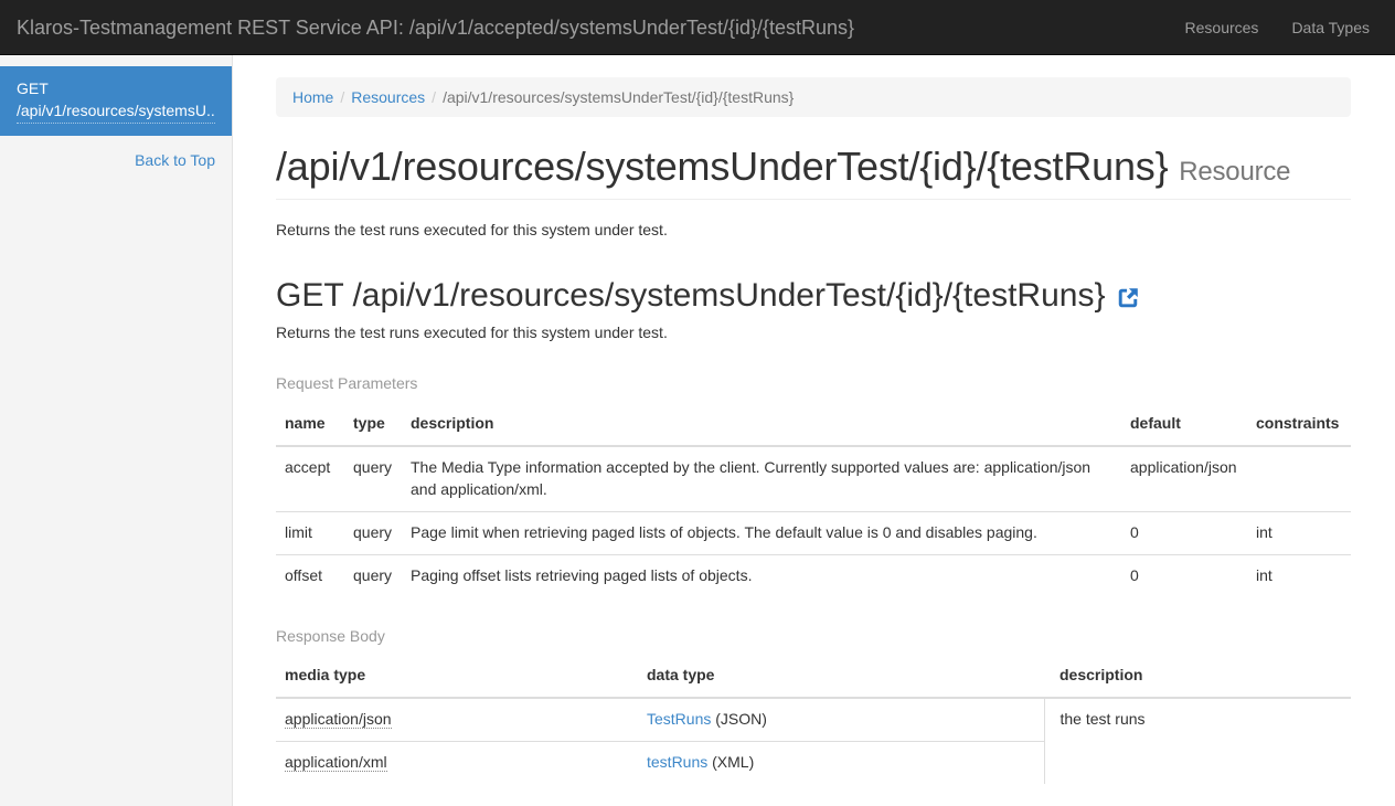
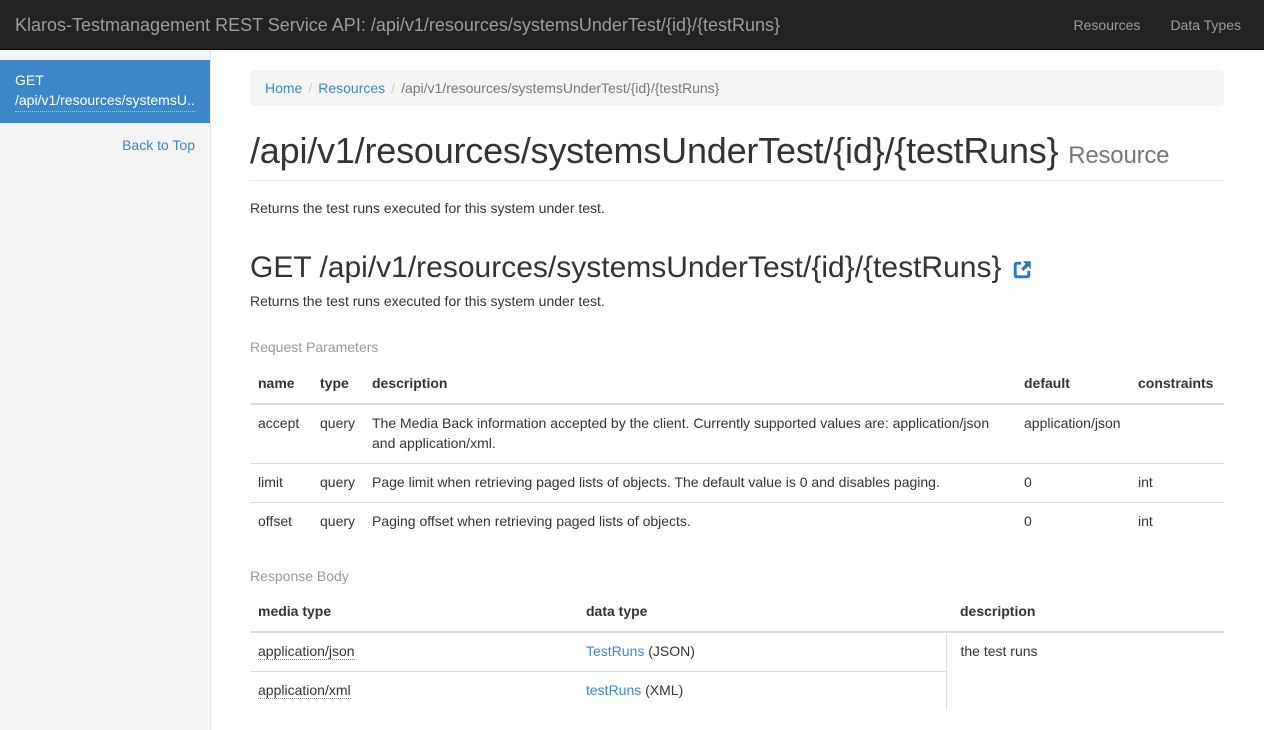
- Klaros-Testmanagement REST Service API: /api/v1/accepted/systemsUnderTest/{id}/{testRuns}
+ Klaros-Testmanagement REST Service API: /api/v1/resources/systemsUnderTest/{id}/{testRuns}
  Resources
  Data Types
  GET
  /api/v1/resources/systemsU..
  Back to Top
  Home
  /
  Resources
  /
  /api/v1/resources/systemsUnderTest/{id}/{testRuns}
  /api/v1/resources/systemsUnderTest/{id}/{testRuns} Resource
  Returns the test runs executed for this system under test.
  GET /api/v1/resources/systemsUnderTest/{id}/{testRuns}
  Returns the test runs executed for this system under test.
  Request Parameters
  name	type	description	default	constraints
- accept	query	The Media Type information accepted by the client. Currently supported values are: application/json and application/xml.	application/json
+ accept	query	The Media Back information accepted by the client. Currently supported values are: application/json and application/xml.	application/json
  limit	query	Page limit when retrieving paged lists of objects. The default value is 0 and disables paging.	0	int
- offset	query	Paging offset lists retrieving paged lists of objects.	0	int
+ offset	query	Paging offset when retrieving paged lists of objects.	0	int
  Response Body
  media type	data type	description
  application/json	TestRuns (JSON)	the test runs
  application/xml	testRuns (XML)
